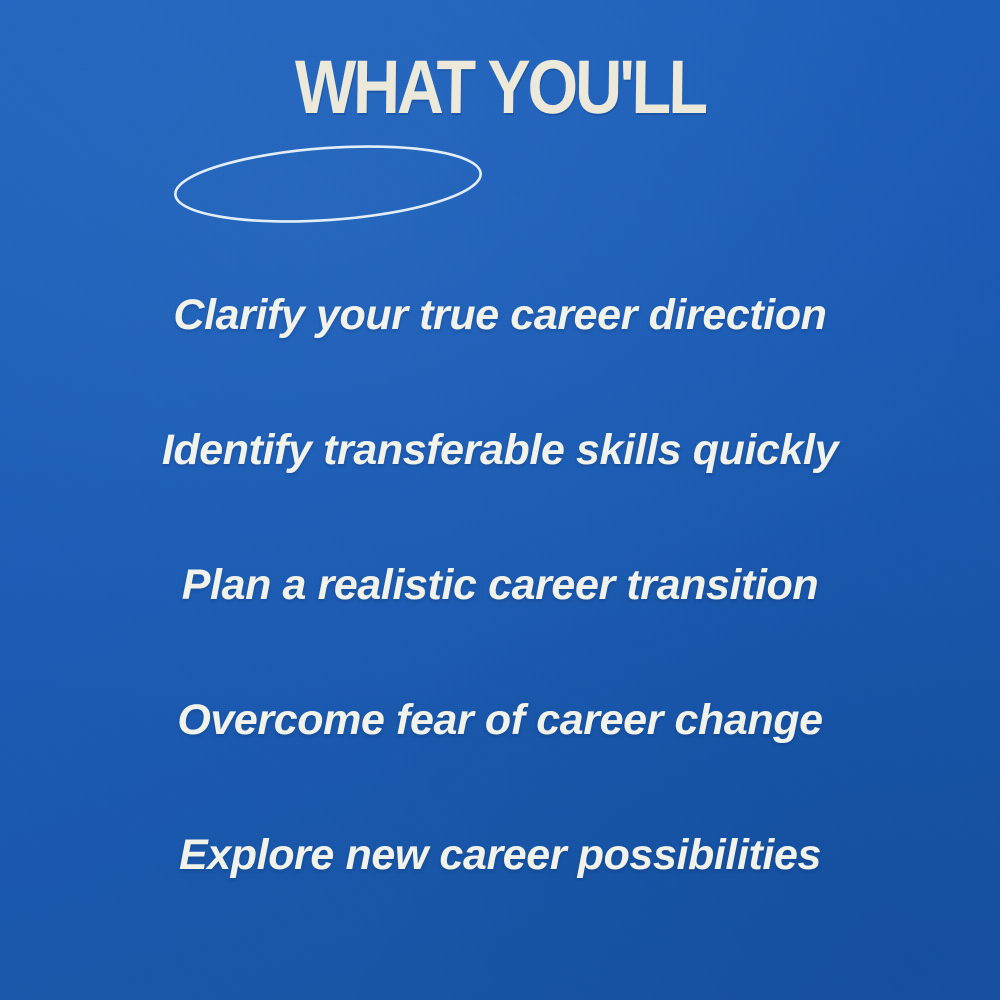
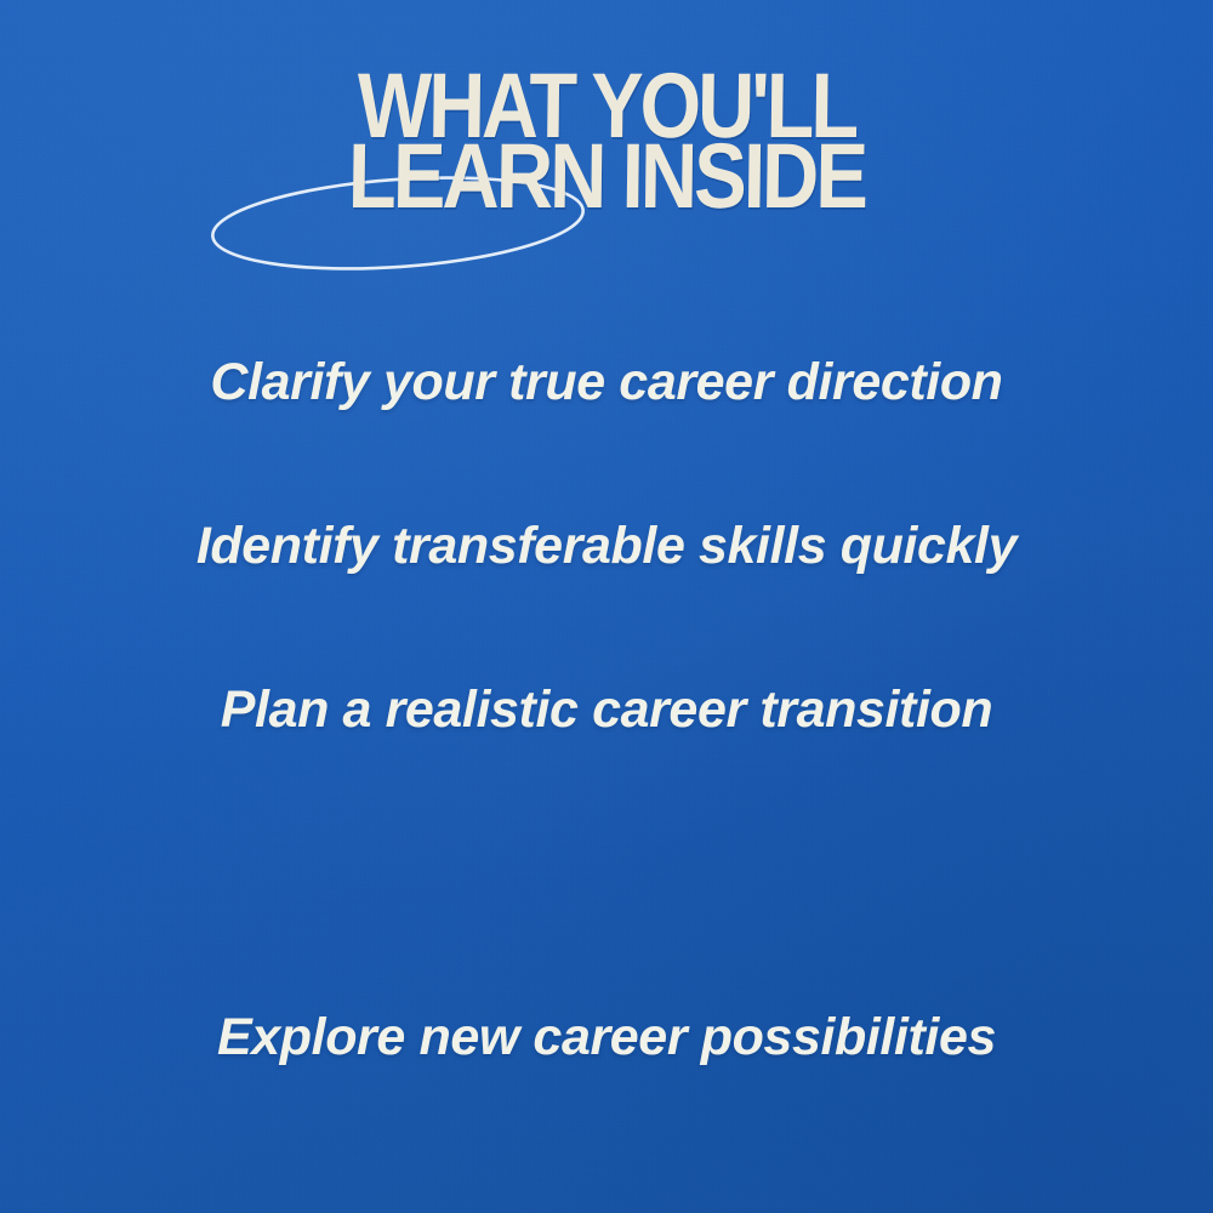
  WHAT YOU'LL
+ LEARN INSIDE
  Clarify your true career direction
  Identify transferable skills quickly
  Plan a realistic career transition
- Overcome fear of career change
  Explore new career possibilities
